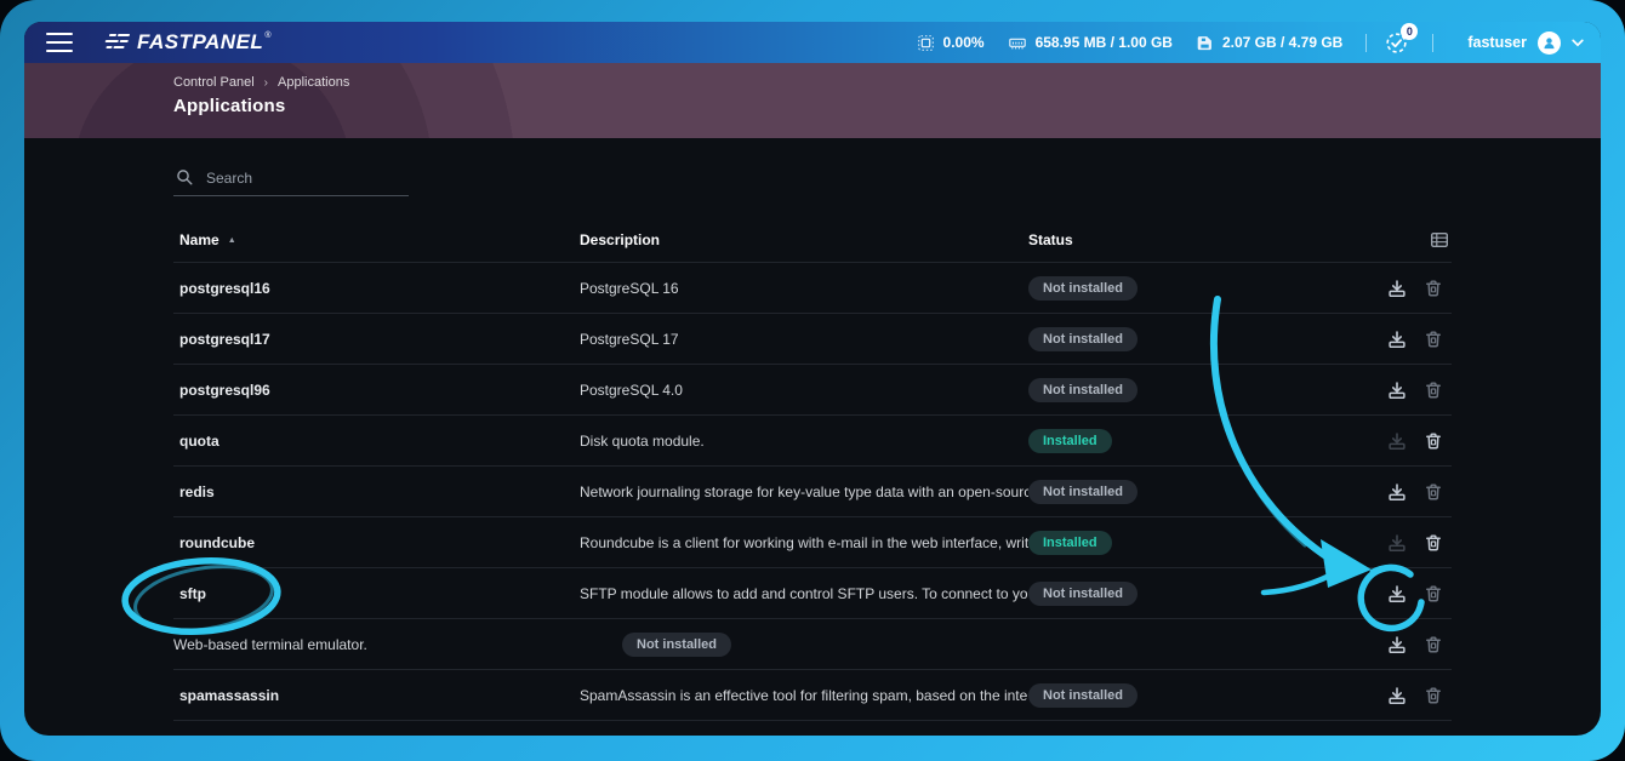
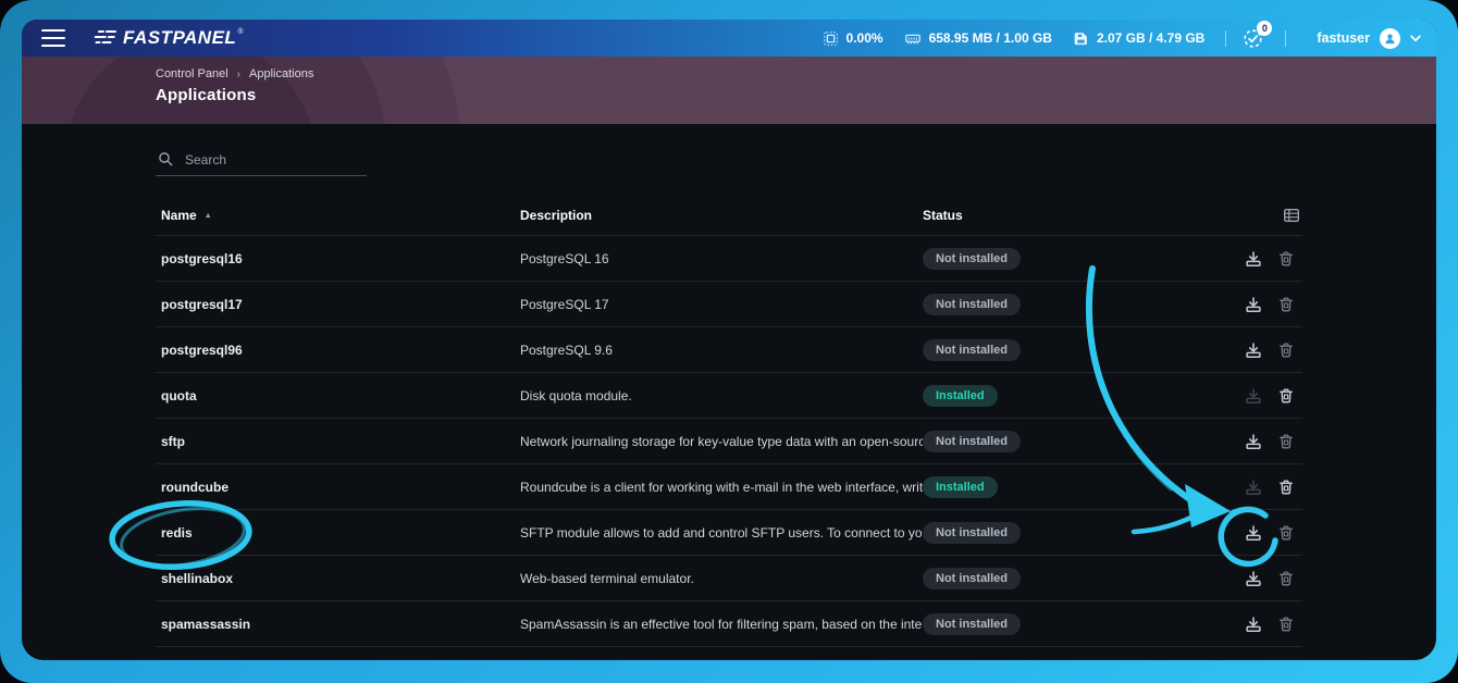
  FASTPANEL
  0.00%
  658.95 MB / 1.00 GB
  2.07 GB / 4.79 GB
  0
  fastuser
  Control Panel
  ›
  Applications
  Applications
  Search
  Name
  Description
  Status
  postgresql16
  PostgreSQL 16
  Not installed
  postgresql17
  PostgreSQL 17
  Not installed
  postgresql96
- PostgreSQL 4.0
+ PostgreSQL 9.6
  Not installed
  quota
  Disk quota module.
  Installed
- redis
+ sftp
  Network journaling storage for key-value type data with an open-sour
  Not installed
  roundcube
  Roundcube is a client for working with e-mail in the web interface, writ
  Installed
- sftp
+ redis
  SFTP module allows to add and control SFTP users. To connect to yo
  Not installed
+ shellinabox
  Web-based terminal emulator.
  Not installed
  spamassassin
  SpamAssassin is an effective tool for filtering spam, based on the inte
  Not installed
